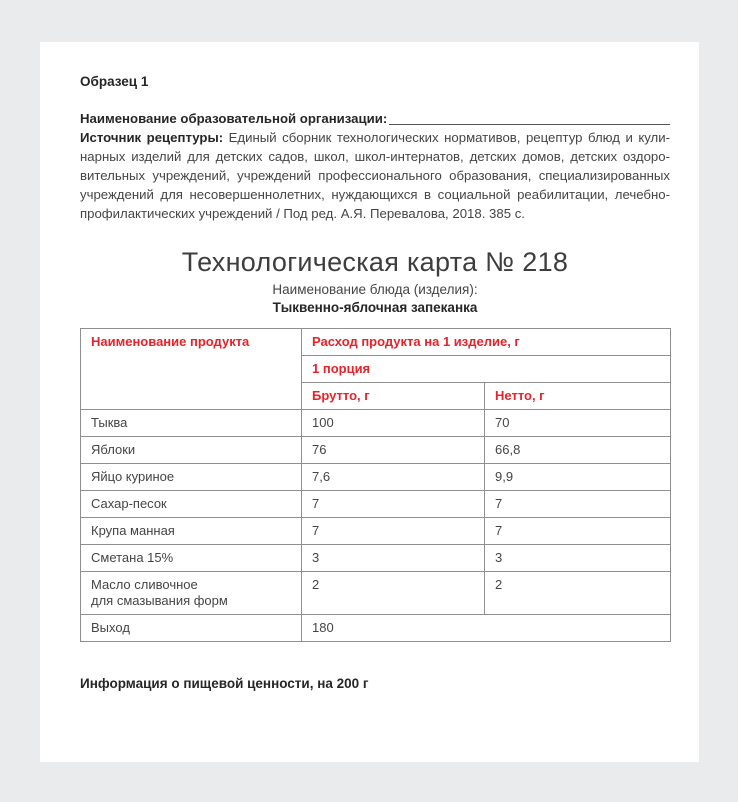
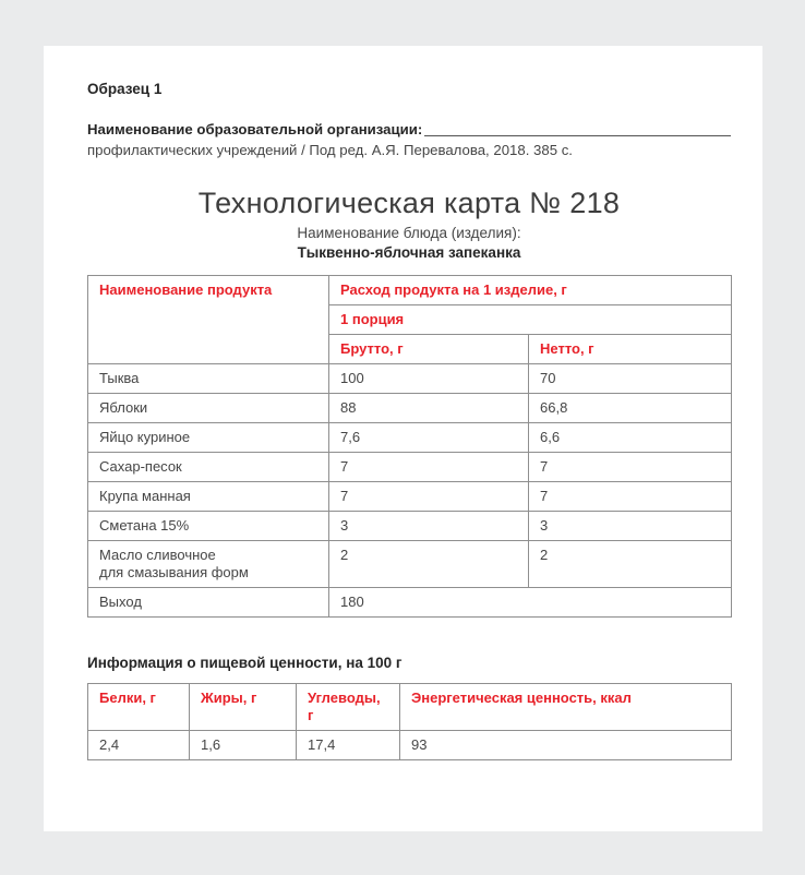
  Образец 1
  Наименование образовательной организации:
- Источник рецептуры: Единый сборник технологических нормативов, рецептур блюд и кули-
- нарных изделий для детских садов, школ, школ-интернатов, детских домов, детских оздоро-
- вительных учреждений, учреждений профессионального образования, специализированных
- учреждений для несовершеннолетних, нуждающихся в социальной реабилитации, лечебно-
  профилактических учреждений / Под ред. А.Я. Перевалова, 2018. 385 с.
  Технологическая карта № 218
  Наименование блюда (изделия):
  Тыквенно-яблочная запеканка
  Наименование продукта	Расход продукта на 1 изделие, г
  1 порция
  Брутто, г	Нетто, г
  Тыква	100	70
- Яблоки	76	66,8
+ Яблоки	88	66,8
- Яйцо куриное	7,6	9,9
+ Яйцо куриное	7,6	6,6
  Сахар-песок	7	7
  Крупа манная	7	7
  Сметана 15%	3	3
  Масло сливочное для смазывания форм	2	2
  Выход	180
- Информация о пищевой ценности, на 200 г
+ Информация о пищевой ценности, на 100 г
+ Белки, г	Жиры, г	Углеводы, г	Энергетическая ценность, ккал
+ 2,4	1,6	17,4	93
